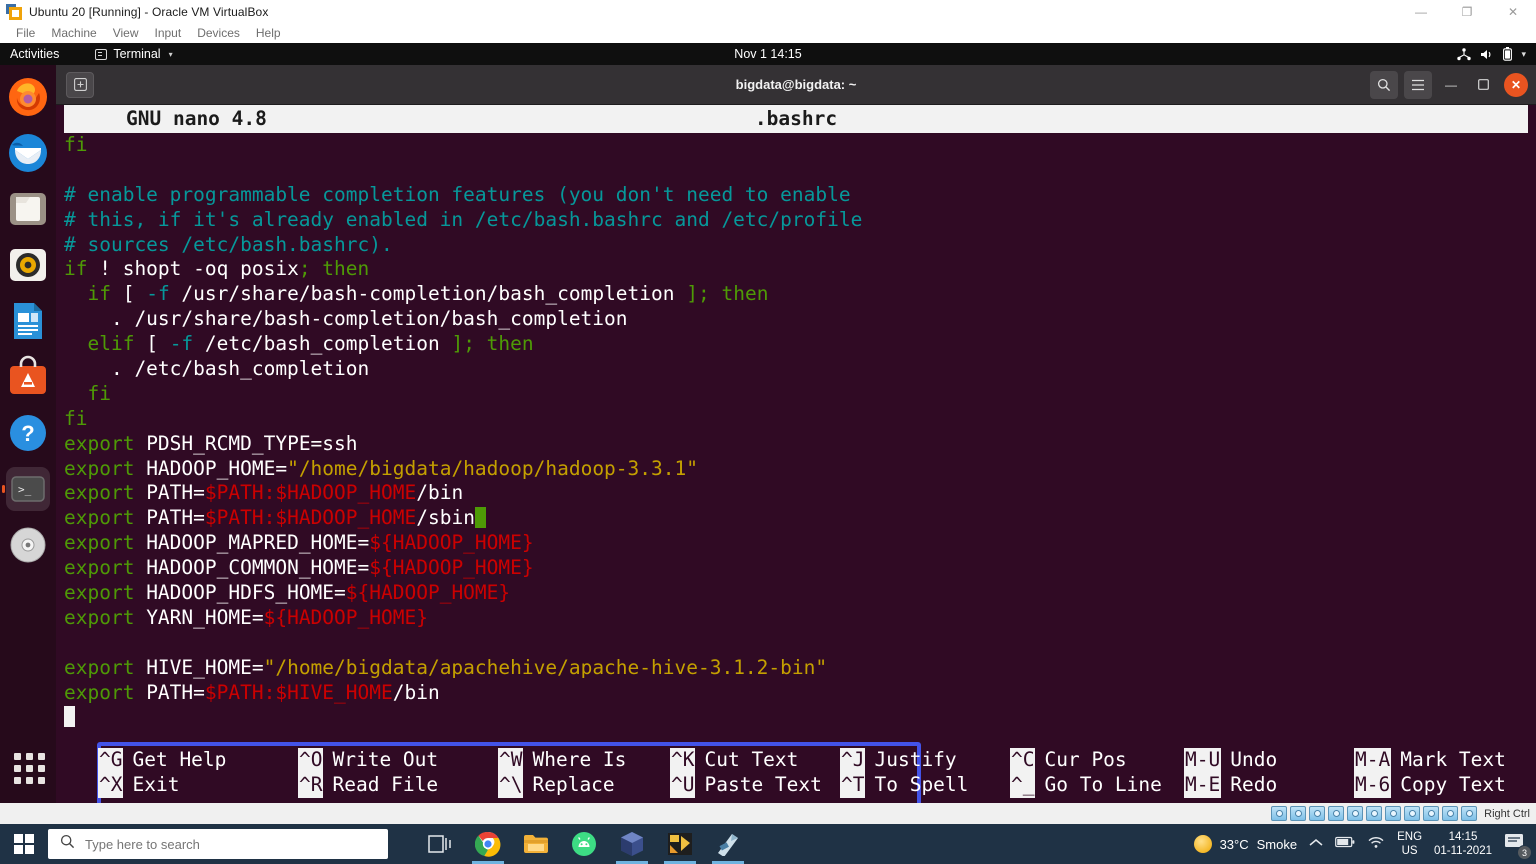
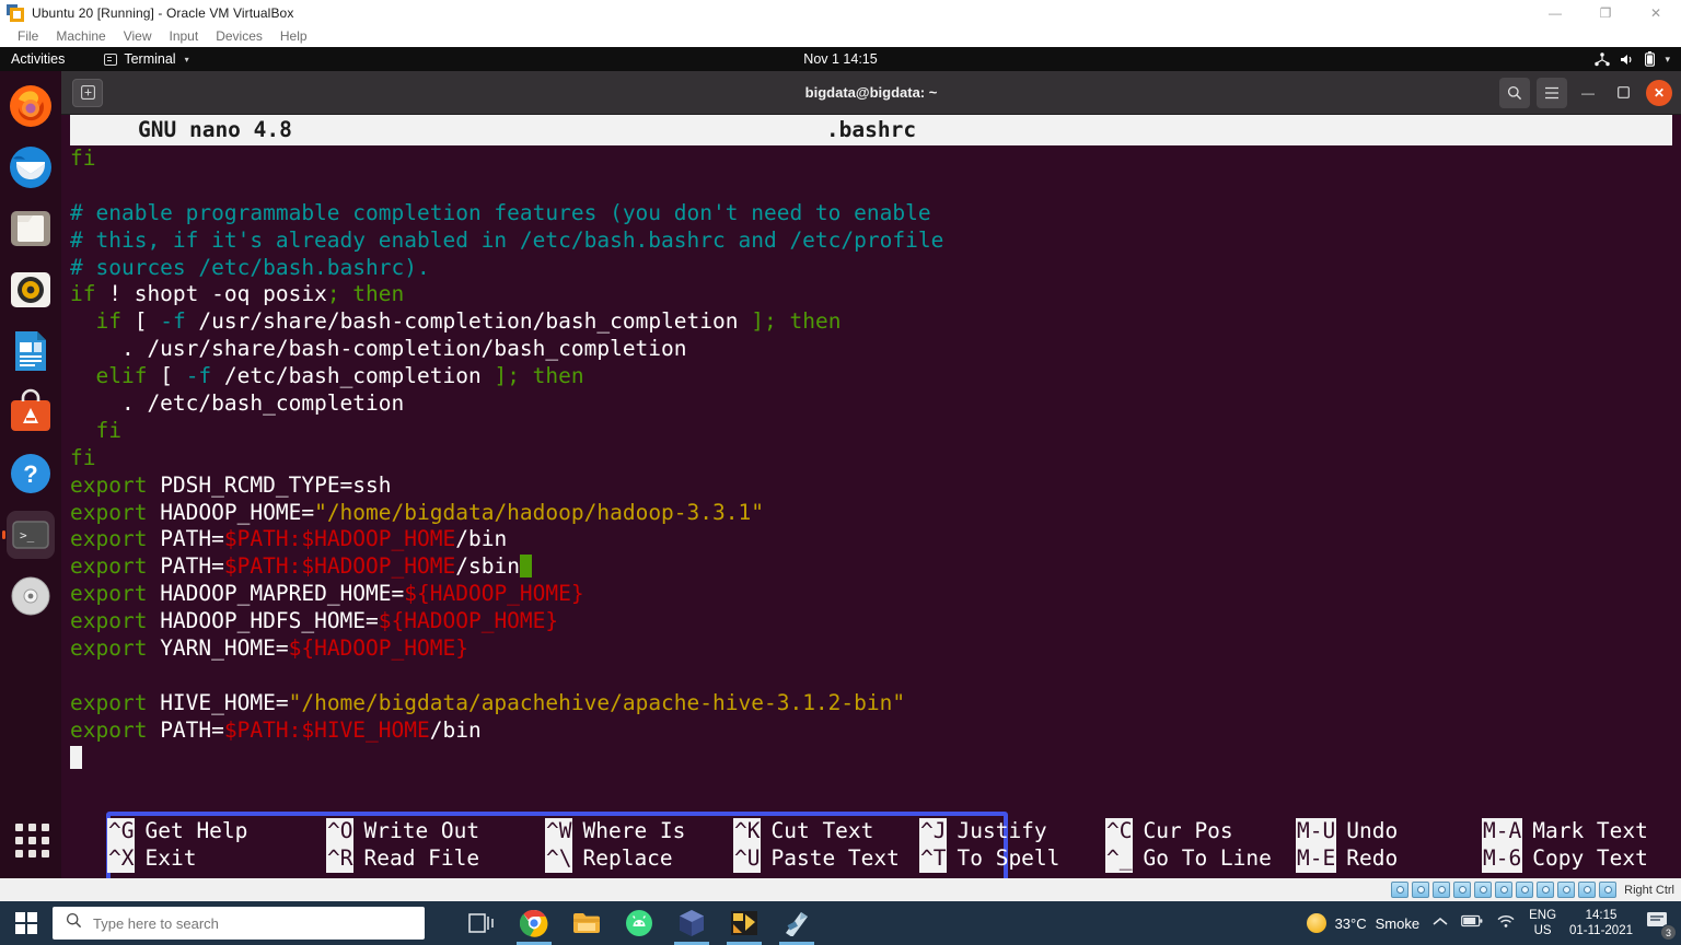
  Ubuntu 20 [Running] - Oracle VM VirtualBox
  —
  ❐
  ✕
  File
  Machine
  View
  Input
  Devices
  Help
  Activities
  Terminal
  ▾
  Nov 1 14:15
  ▾
  ?
  >_
  bigdata@bigdata: ~
  —
  ✕
  GNU nano 4.8
  .bashrc
  fi
  # enable programmable completion features (you don't need to enable
  # this, if it's already enabled in /etc/bash.bashrc and /etc/profile
  # sources /etc/bash.bashrc).
  if ! shopt -oq posix; then
  if [ -f /usr/share/bash-completion/bash_completion ]; then
  . /usr/share/bash-completion/bash_completion
  elif [ -f /etc/bash_completion ]; then
  . /etc/bash_completion
  fi
  fi
  export PDSH_RCMD_TYPE=ssh
  export HADOOP_HOME="/home/bigdata/hadoop/hadoop-3.3.1"
  export PATH=$PATH:$HADOOP_HOME/bin
  export PATH=$PATH:$HADOOP_HOME/sbin
  export HADOOP_MAPRED_HOME=${HADOOP_HOME}
- export HADOOP_COMMON_HOME=${HADOOP_HOME}
  export HADOOP_HDFS_HOME=${HADOOP_HOME}
  export YARN_HOME=${HADOOP_HOME}
  export HIVE_HOME="/home/bigdata/apachehive/apache-hive-3.1.2-bin"
  export PATH=$PATH:$HIVE_HOME/bin
  ^G
  Get Help
  ^O
  Write Out
  ^W
  Where Is
  ^K
  Cut Text
  ^J
  Justify
  ^C
  Cur Pos
  M-U
  Undo
  M-A
  Mark Text
  ^X
  Exit
  ^R
  Read File
  ^\
  Replace
  ^U
  Paste Text
  ^T
  To Spell
  ^_
  Go To Line
  M-E
  Redo
  M-6
  Copy Text
  Right Ctrl
  Type here to search
  33°C
  Smoke
  ENG
  US
  14:15
  01-11-2021
  3
